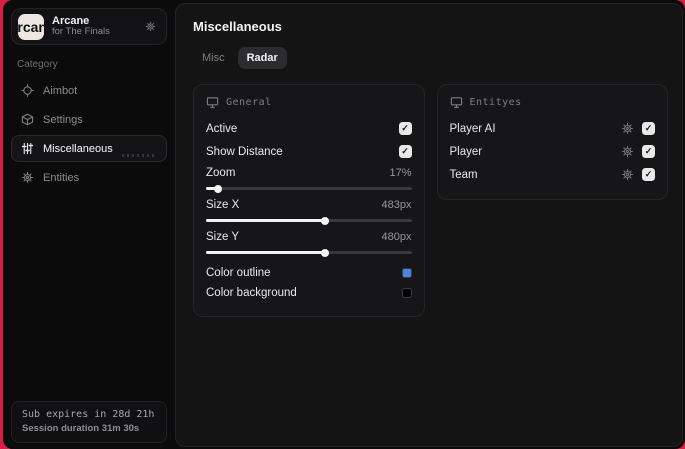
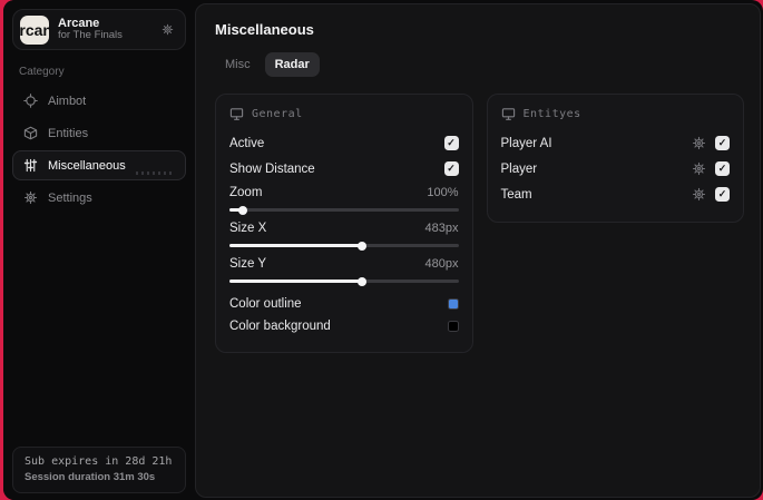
  Arcane
  for The Finals
  Category
  Aimbot
- Settings
+ Entities
  Miscellaneous
- Entities
+ Settings
  Sub expires in 28d 21h
  Session duration 31m 30s
  Miscellaneous
  Misc
  Radar
  General
  Active
  ✓
  Show Distance
  ✓
  Zoom
- 17%
+ 100%
  Size X
  483px
  Size Y
  480px
  Color outline
  Color background
  Entityes
  Player AI
  ✓
  Player
  ✓
  Team
  ✓
